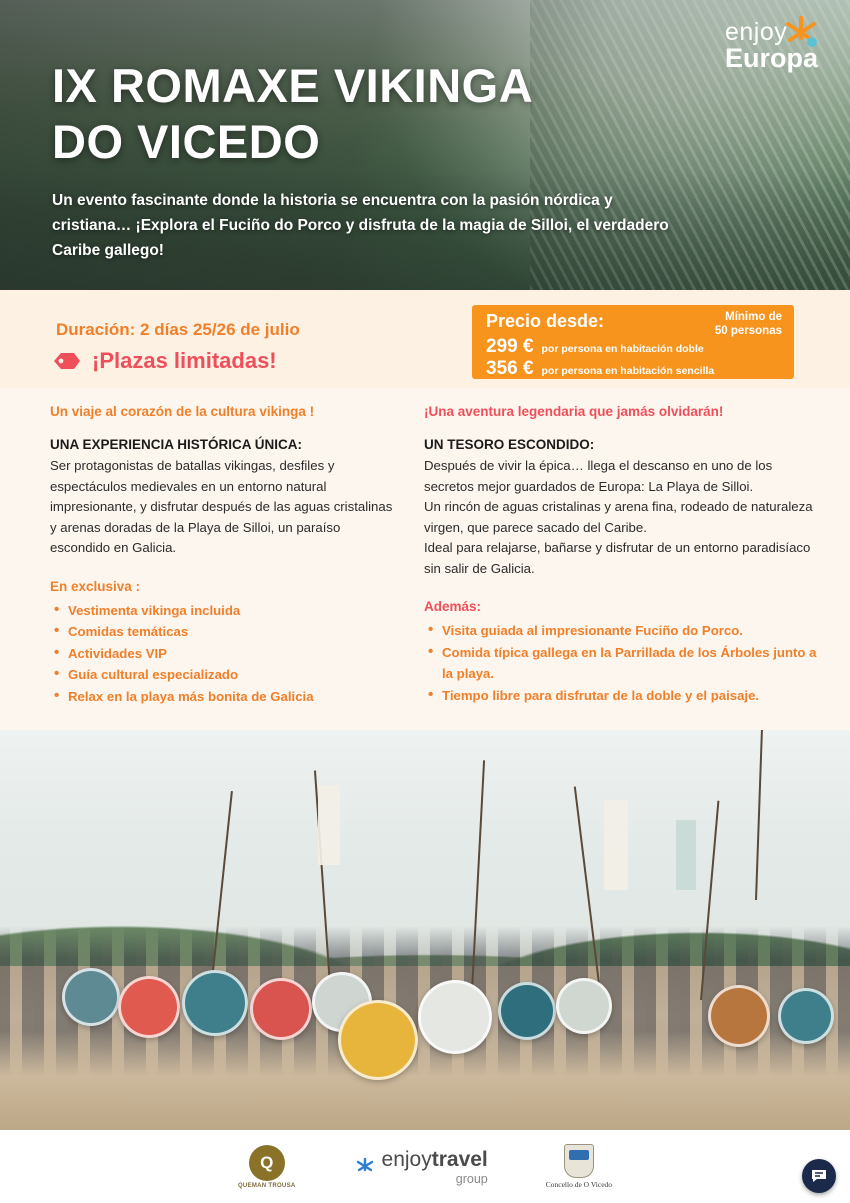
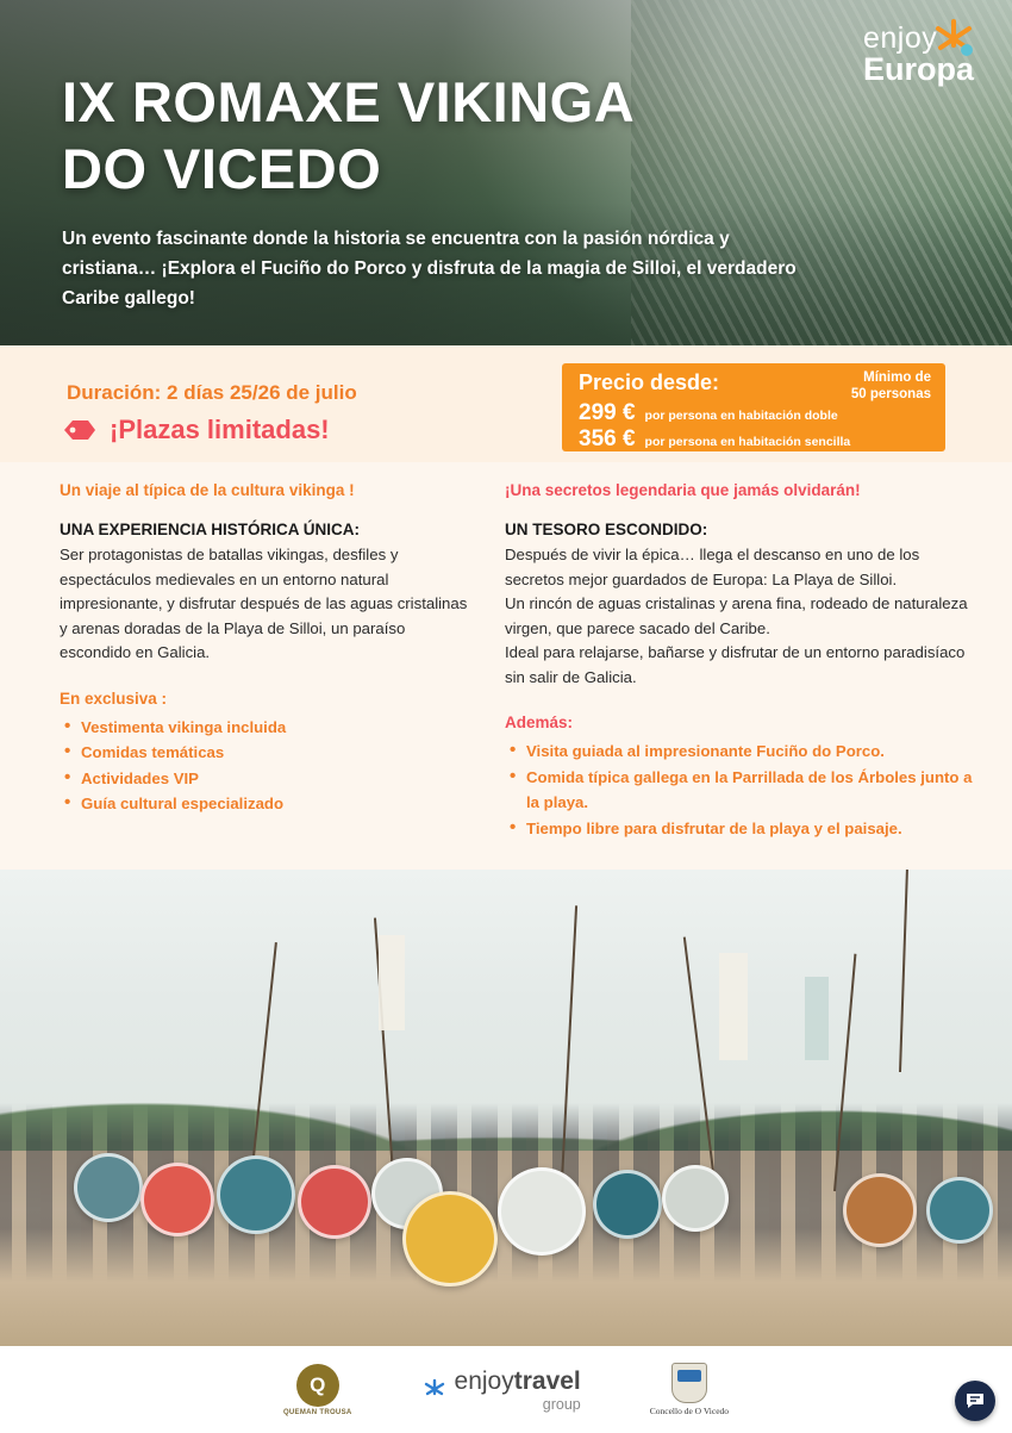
  IX ROMAXE VIKINGA
  DO VICEDO
  Un evento fascinante donde la historia se encuentra con la pasión nórdica y cristiana… ¡Explora el Fuciño do Porco y disfruta de la magia de Silloi, el verdadero Caribe gallego!
  enjoy
  Europa
  Duración: 2 días 25/26 de julio
  ¡Plazas limitadas!
  Precio desde:
  Mínimo de
  50 personas
  299 €
  por persona en habitación doble
  356 €
  por persona en habitación sencilla
- Un viaje al corazón de la cultura vikinga !
+ Un viaje al típica de la cultura vikinga !
  UNA EXPERIENCIA HISTÓRICA ÚNICA:
  Ser protagonistas de batallas vikingas, desfiles y espectáculos medievales en un entorno natural impresionante, y disfrutar después de las aguas cristalinas y arenas doradas de la Playa de Silloi, un paraíso escondido en Galicia.
  En exclusiva :
  Vestimenta vikinga incluida
  Comidas temáticas
  Actividades VIP
  Guía cultural especializado
- Relax en la playa más bonita de Galicia
- ¡Una aventura legendaria que jamás olvidarán!
+ ¡Una secretos legendaria que jamás olvidarán!
  UN TESORO ESCONDIDO:
  Después de vivir la épica… llega el descanso en uno de los secretos mejor guardados de Europa: La Playa de Silloi.
  Un rincón de aguas cristalinas y arena fina, rodeado de naturaleza virgen, que parece sacado del Caribe.
  Ideal para relajarse, bañarse y disfrutar de un entorno paradisíaco sin salir de Galicia.
  Además:
  Visita guiada al impresionante Fuciño do Porco.
  Comida típica gallega en la Parrillada de los Árboles junto a la playa.
- Tiempo libre para disfrutar de la doble y el paisaje.
+ Tiempo libre para disfrutar de la playa y el paisaje.
  Q
  enjoytravel
  group
  Concello de O Vicedo
